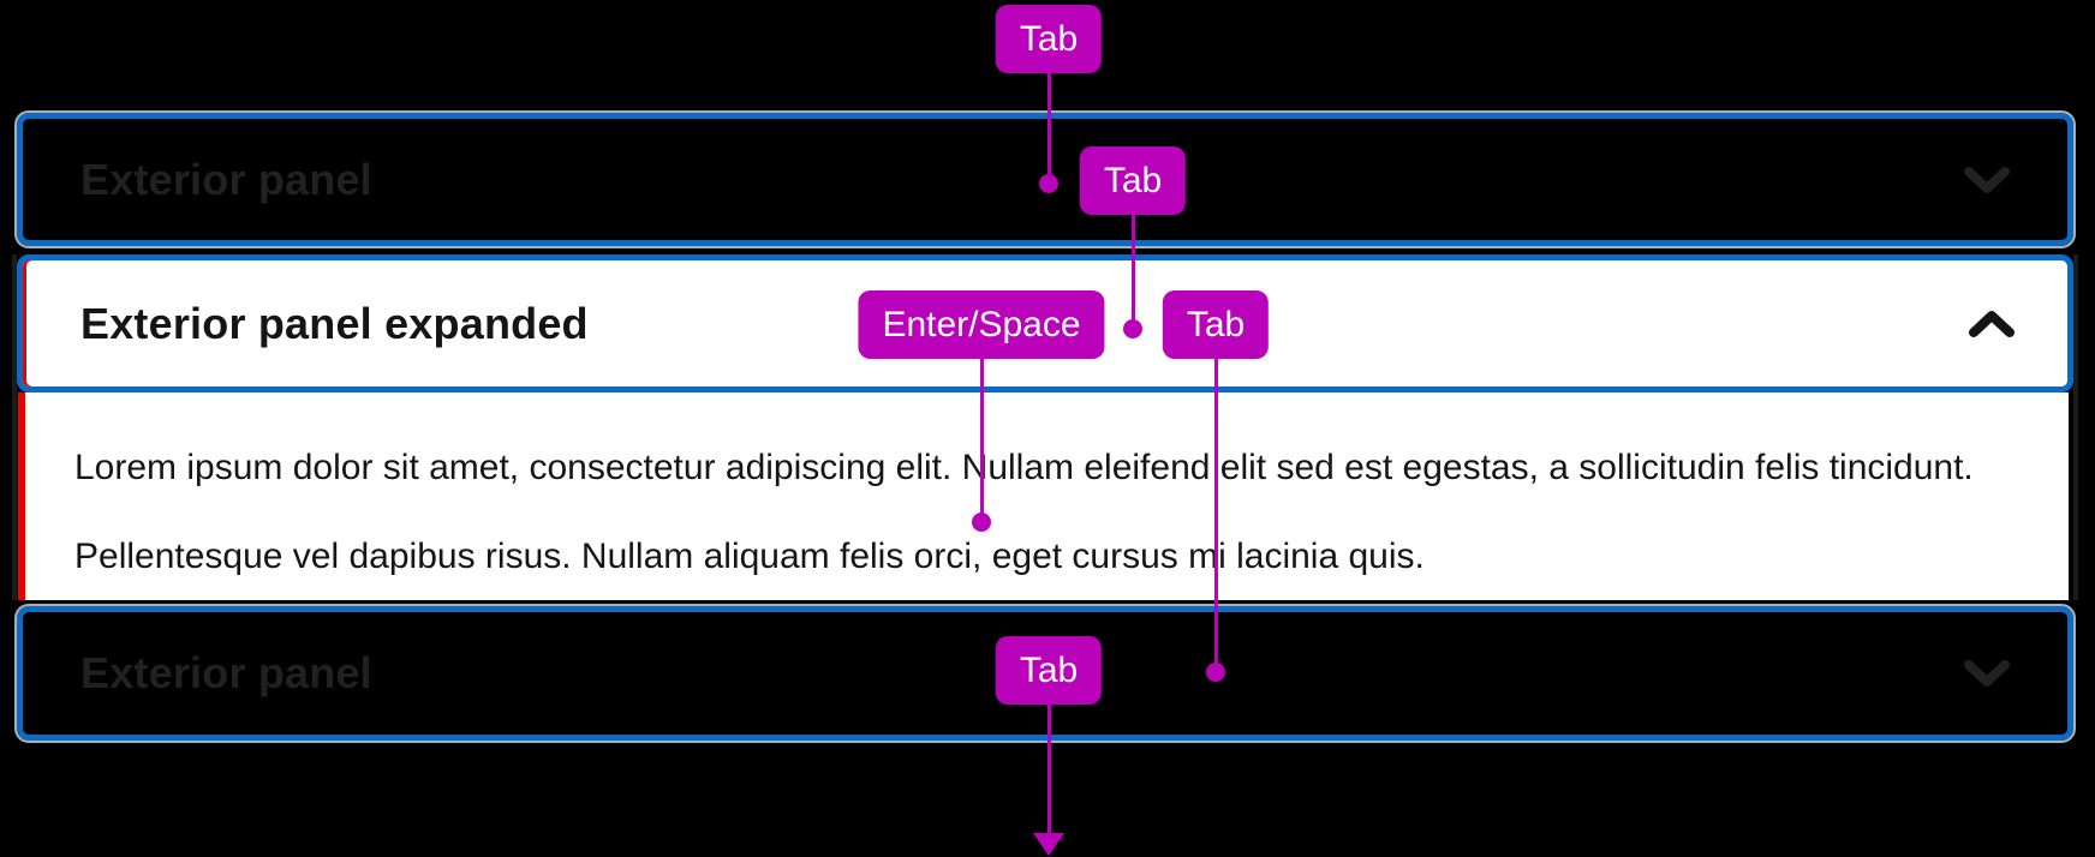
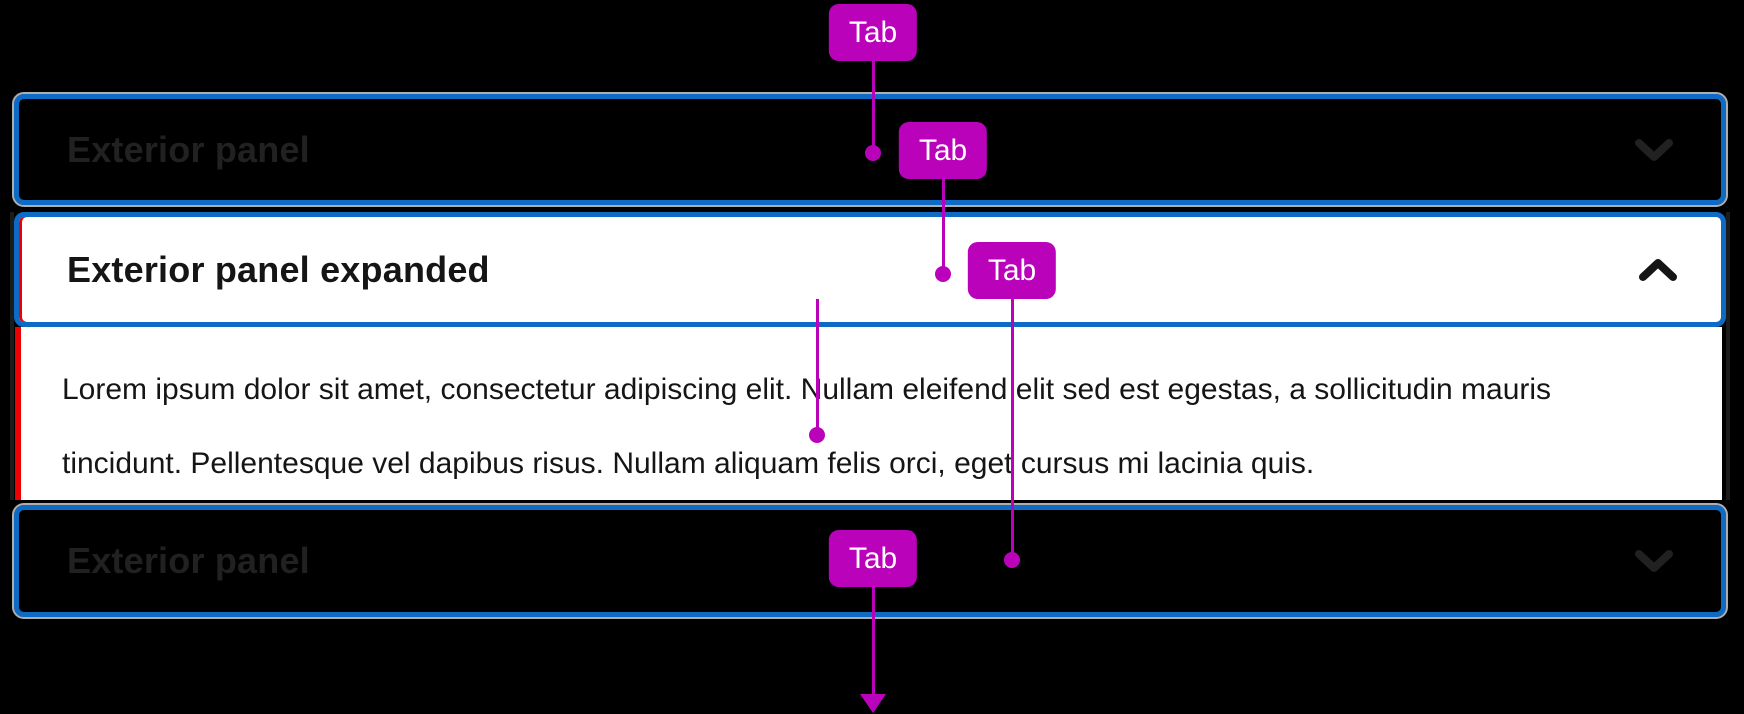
  Exterior panel
  Exterior panel expanded
- Lorem ipsum dolor sit amet, consectetur adipiscing elit. Nullam eleifend elit sed est egestas, a sollicitudin felis tincidunt. Pellentesque vel dapibus risus. Nullam aliquam felis orci, eget cursus mi lacinia quis.
+ Lorem ipsum dolor sit amet, consectetur adipiscing elit. Nullam eleifend elit sed est egestas, a sollicitudin mauris tincidunt. Pellentesque vel dapibus risus. Nullam aliquam felis orci, eget cursus mi lacinia quis.
  Exterior panel
  Tab
  Tab
- Enter/Space
  Tab
  Tab
